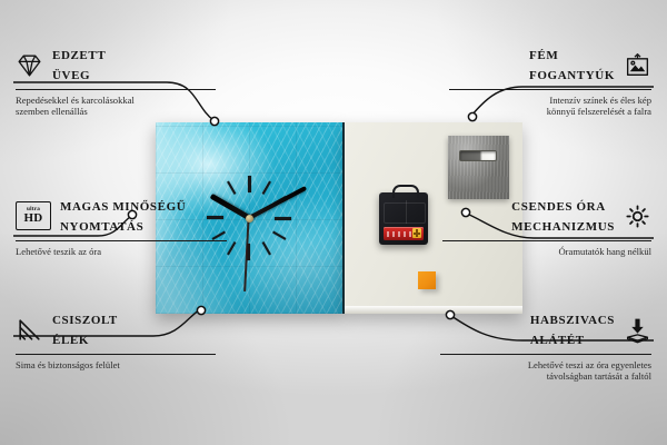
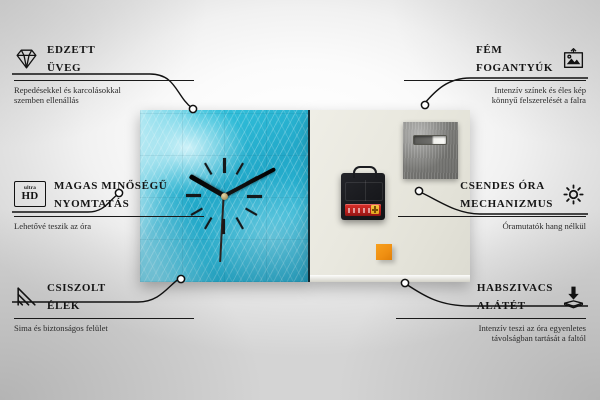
  EDZETT
  ÜVEG
  Repedésekkel és karcolásokkal
  szemben ellenállás
  HD
  MAGAS MINŐSÉGŰ
  NYOMTATÁS
  Lehetővé teszik az óra
  CSISZOLT
  ÉLEK
  Sima és biztonságos felület
  FÉM
  FOGANTYÚK
  Intenzív színek és éles kép
  könnyű felszerelését a falra
  CSENDES ÓRA
  MECHANIZMUS
  Óramutatók hang nélkül
  HABSZIVACS
  ALÁTÉT
- Lehetővé teszi az óra egyenletes
+ Intenzív teszi az óra egyenletes
  távolságban tartását a faltól
